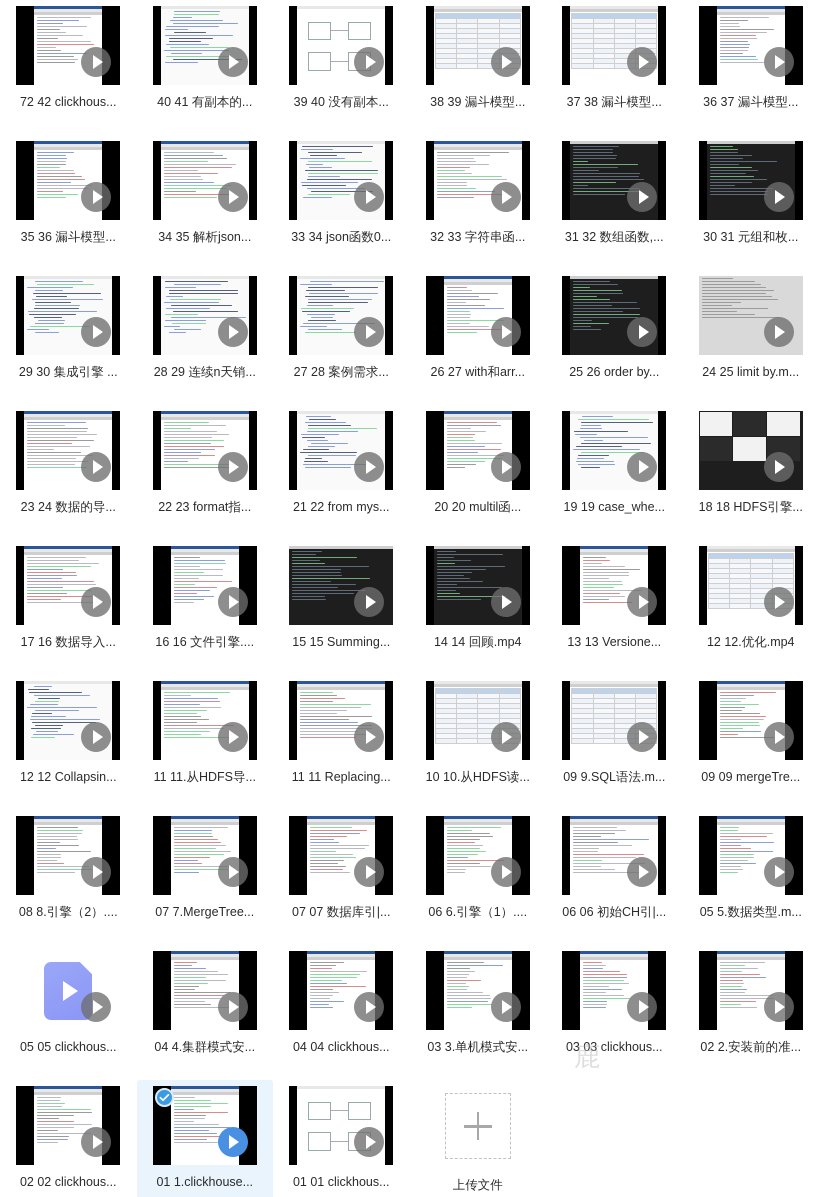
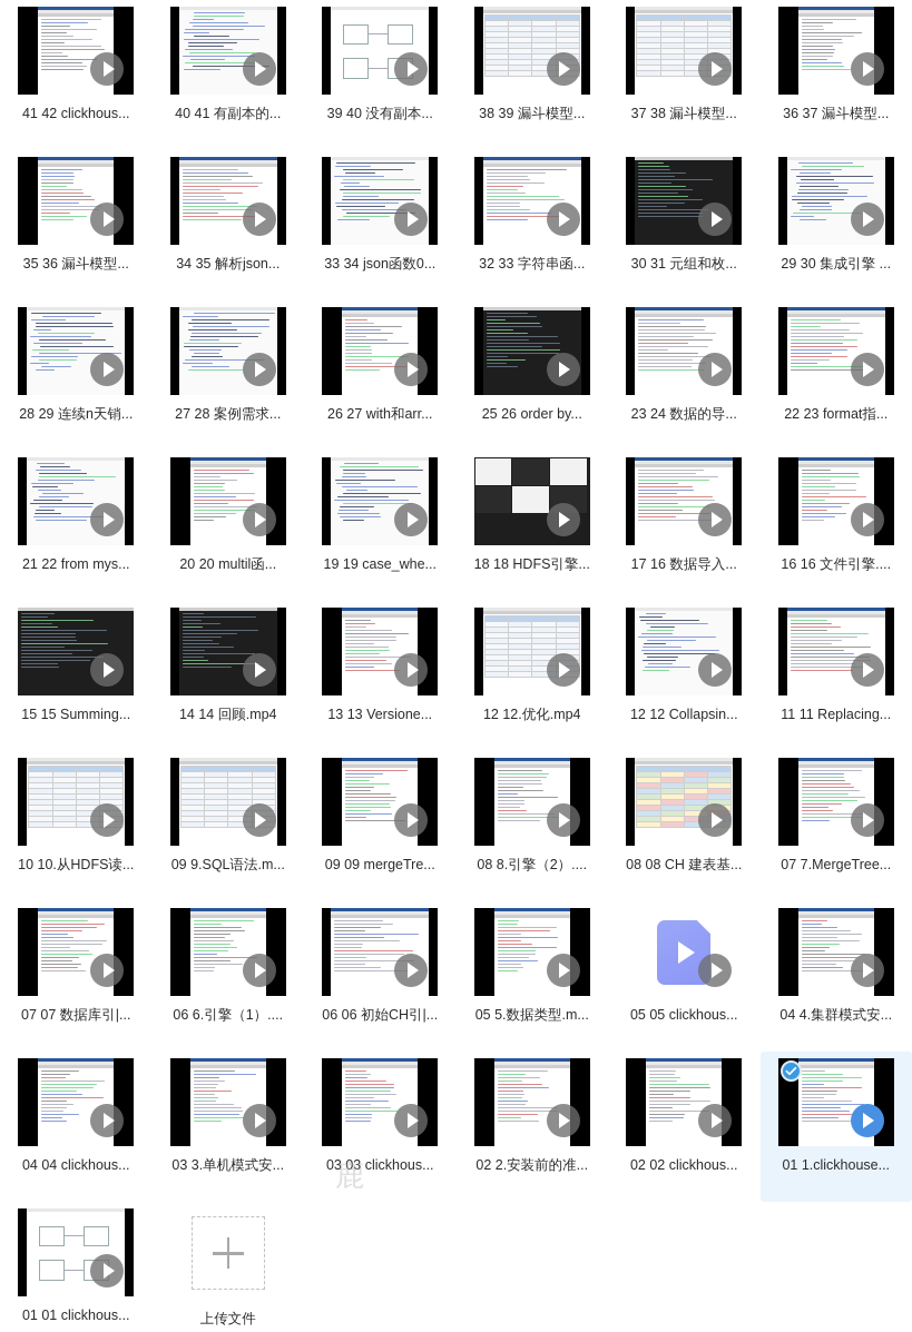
- 72 42 clickhous...
+ 41 42 clickhous...
  40 41 有副本的...
  39 40 没有副本...
  38 39 漏斗模型...
  37 38 漏斗模型...
  36 37 漏斗模型...
  35 36 漏斗模型...
  34 35 解析json...
  33 34 json函数0...
  32 33 字符串函...
- 31 32 数组函数,...
  30 31 元组和枚...
  29 30 集成引擎 ...
  28 29 连续n天销...
  27 28 案例需求...
  26 27 with和arr...
  25 26 order by...
- 24 25 limit by.m...
  23 24 数据的导...
  22 23 format指...
  21 22 from mys...
  20 20 multil函...
  19 19 case_whe...
  18 18 HDFS引擎...
  17 16 数据导入...
  16 16 文件引擎....
  15 15 Summing...
  14 14 回顾.mp4
  13 13 Versione...
  12 12.优化.mp4
  12 12 Collapsin...
- 11 11.从HDFS导...
  11 11 Replacing...
  10 10.从HDFS读...
  09 9.SQL语法.m...
  09 09 mergeTre...
  08 8.引擎（2）....
+ 08 08 CH 建表基...
  07 7.MergeTree...
  07 07 数据库引|...
  06 6.引擎（1）....
  06 06 初始CH引|...
  05 5.数据类型.m...
  05 05 clickhous...
  04 4.集群模式安...
  04 04 clickhous...
  03 3.单机模式安...
  03 03 clickhous...
  鹿
  02 2.安装前的准...
  02 02 clickhous...
  01 1.clickhouse...
  01 01 clickhous...
  上传文件
